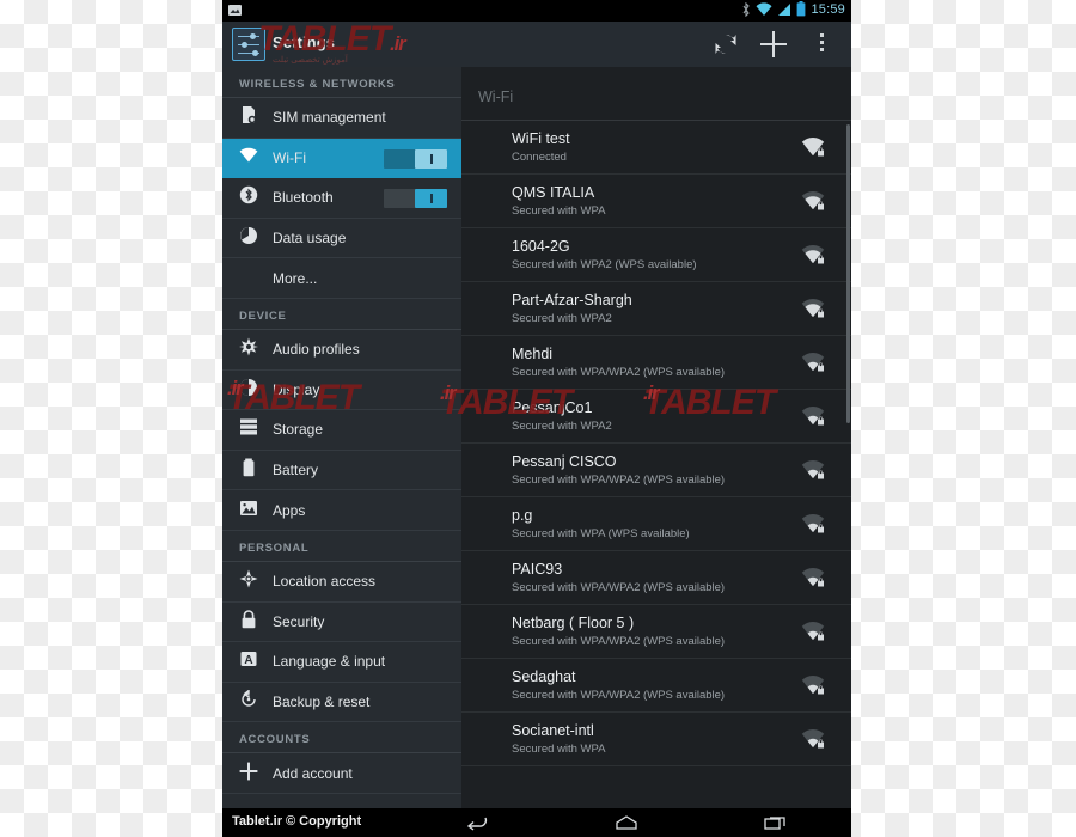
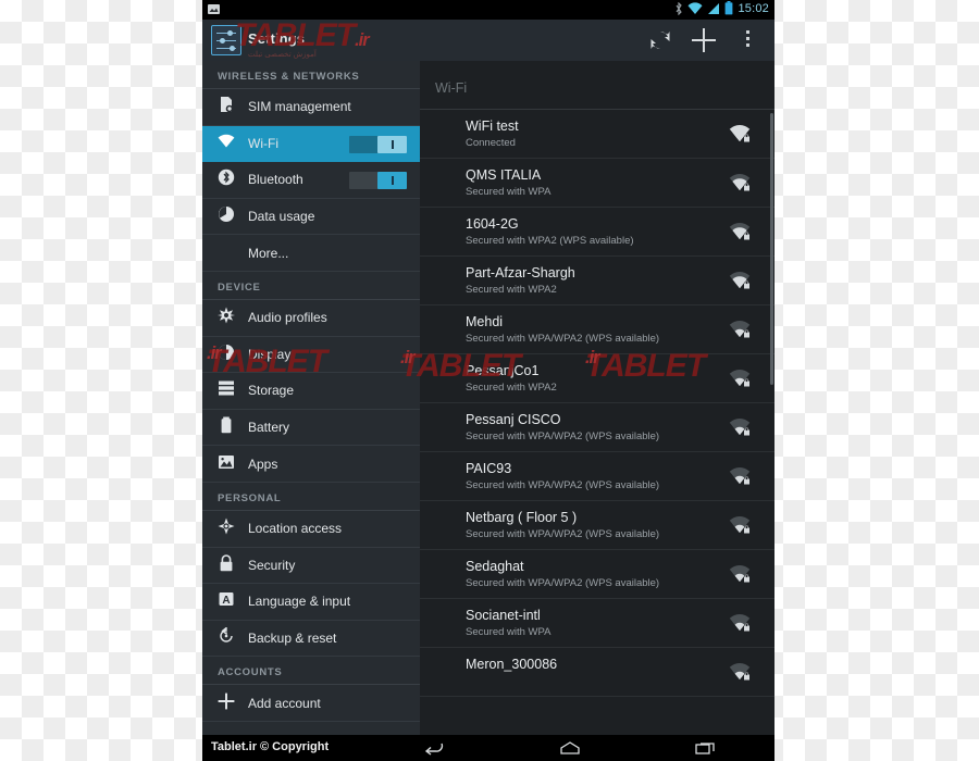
- 15:59
+ 15:02
  Settings
  TABLET.ir
  WIRELESS & NETWORKS
  SIM management
  Wi-Fi
  Bluetooth
  Data usage
  More...
  DEVICE
  Audio profiles
  Display
  Storage
  Battery
  Apps
  PERSONAL
  Location access
  Security
  A
  Language & input
  Backup & reset
  ACCOUNTS
  Add account
  Wi-Fi
  WiFi test
  Connected
  QMS ITALIA
  Secured with WPA
  1604-2G
  Secured with WPA2 (WPS available)
  Part-Afzar-Shargh
  Secured with WPA2
  Mehdi
  Secured with WPA/WPA2 (WPS available)
  PessanjCo1
  Secured with WPA2
  Pessanj CISCO
  Secured with WPA/WPA2 (WPS available)
- p.g
- Secured with WPA (WPS available)
  PAIC93
  Secured with WPA/WPA2 (WPS available)
  Netbarg ( Floor 5 )
  Secured with WPA/WPA2 (WPS available)
  Sedaghat
  Secured with WPA/WPA2 (WPS available)
  Socianet-intl
  Secured with WPA
+ Meron_300086
  TABLET
  .ir
  TABLET
  .ir
  TABLET
  .ir
  Tablet.ir © Copyright
